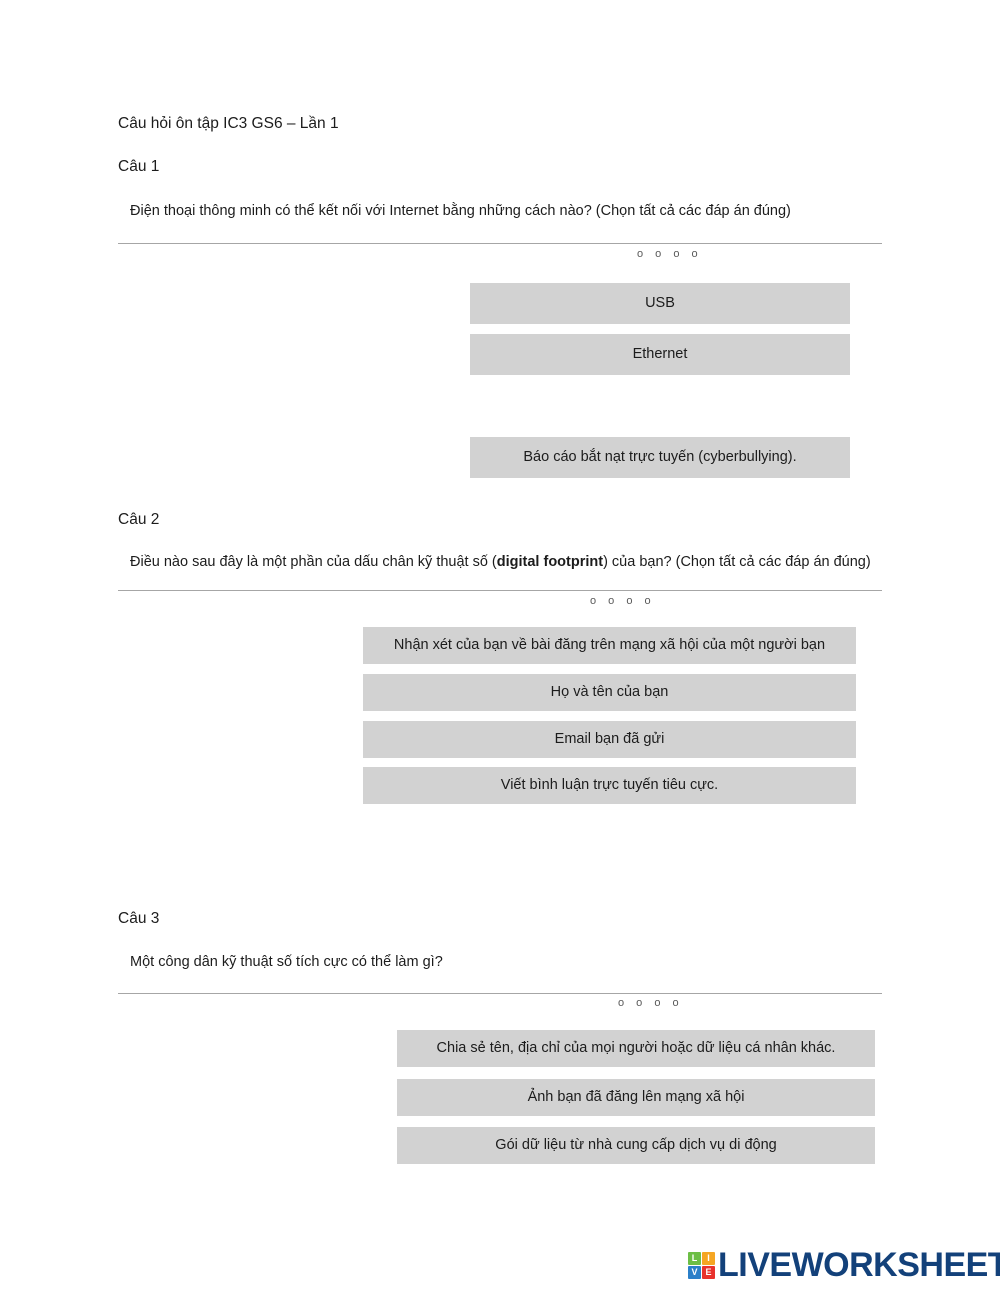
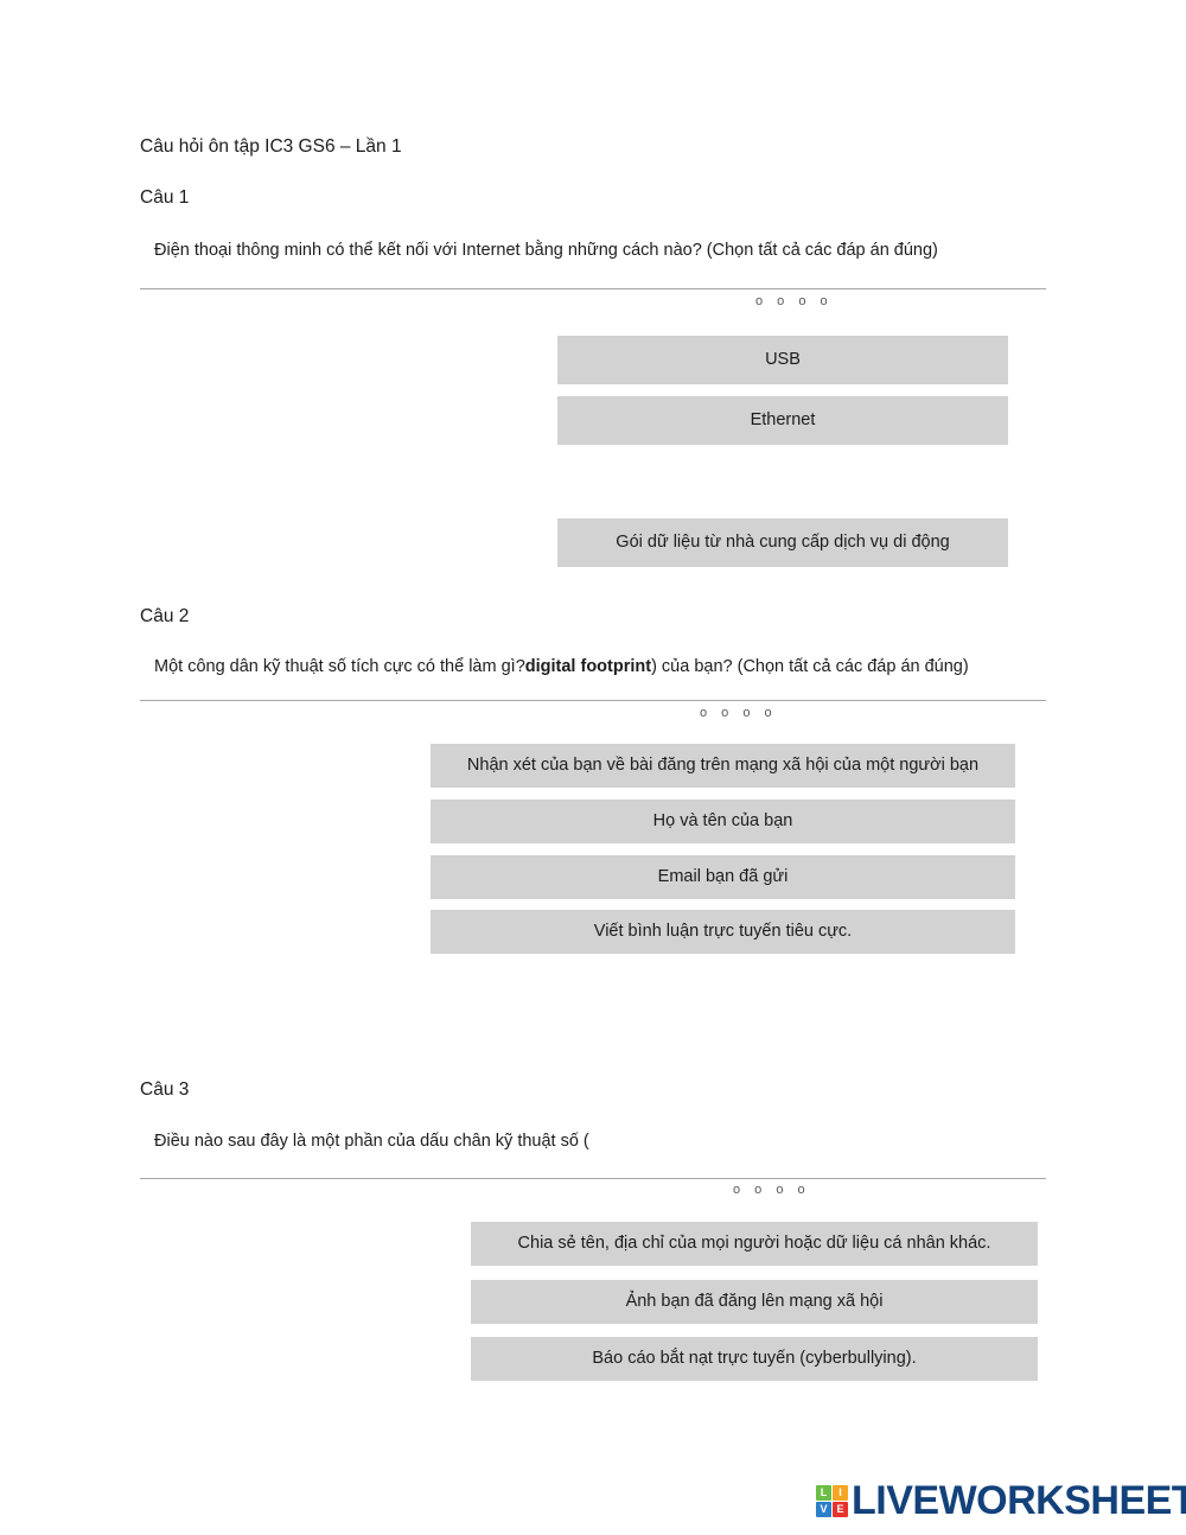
  Câu hỏi ôn tập IC3 GS6 – Lần 1
  Câu 1
  Điện thoại thông minh có thể kết nối với Internet bằng những cách nào? (Chọn tất cả các đáp án đúng)
  o o o o
  USB
  Ethernet
- Báo cáo bắt nạt trực tuyến (cyberbullying).
+ Gói dữ liệu từ nhà cung cấp dịch vụ di động
  Câu 2
- Điều nào sau đây là một phần của dấu chân kỹ thuật số (digital footprint) của bạn? (Chọn tất cả các đáp án đúng)
+ Một công dân kỹ thuật số tích cực có thể làm gì?digital footprint) của bạn? (Chọn tất cả các đáp án đúng)
  o o o o
  Nhận xét của bạn về bài đăng trên mạng xã hội của một người bạn
  Họ và tên của bạn
  Email bạn đã gửi
  Viết bình luận trực tuyến tiêu cực.
  Câu 3
- Một công dân kỹ thuật số tích cực có thể làm gì?
+ Điều nào sau đây là một phần của dấu chân kỹ thuật số (
  o o o o
  Chia sẻ tên, địa chỉ của mọi người hoặc dữ liệu cá nhân khác.
  Ảnh bạn đã đăng lên mạng xã hội
- Gói dữ liệu từ nhà cung cấp dịch vụ di động
+ Báo cáo bắt nạt trực tuyến (cyberbullying).
  L
  I
  V
  E
  LIVEWORKSHEET
